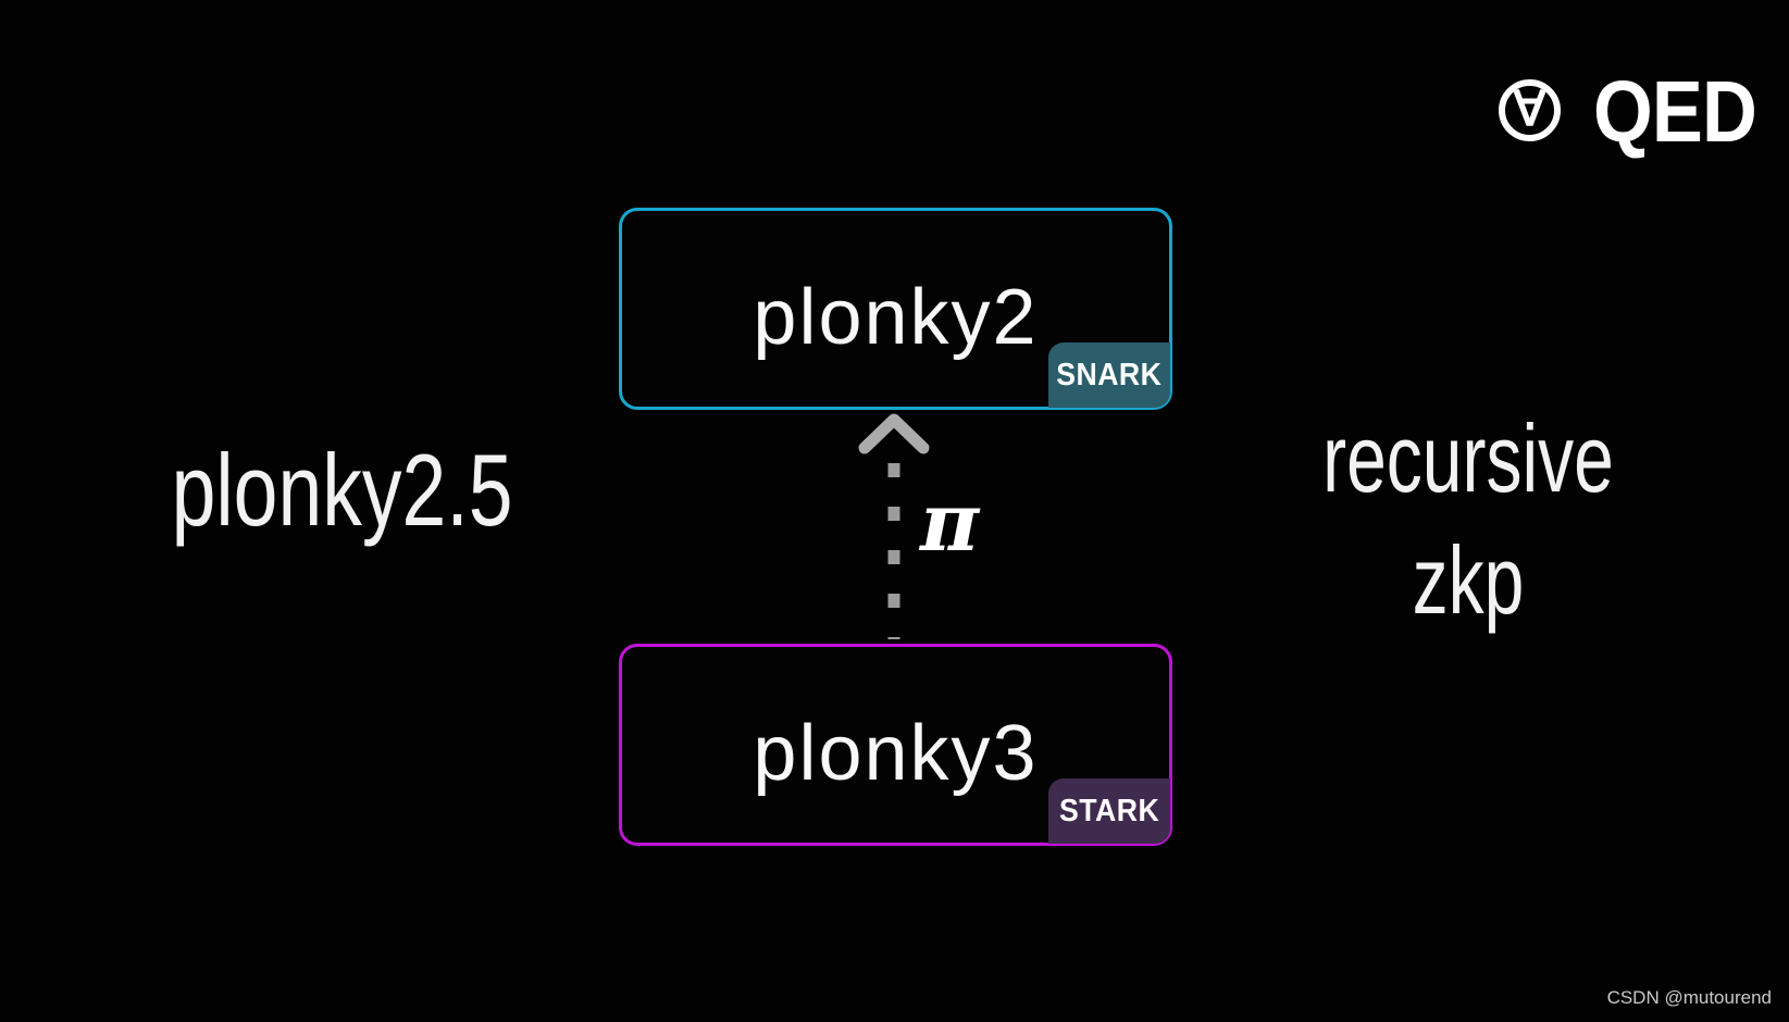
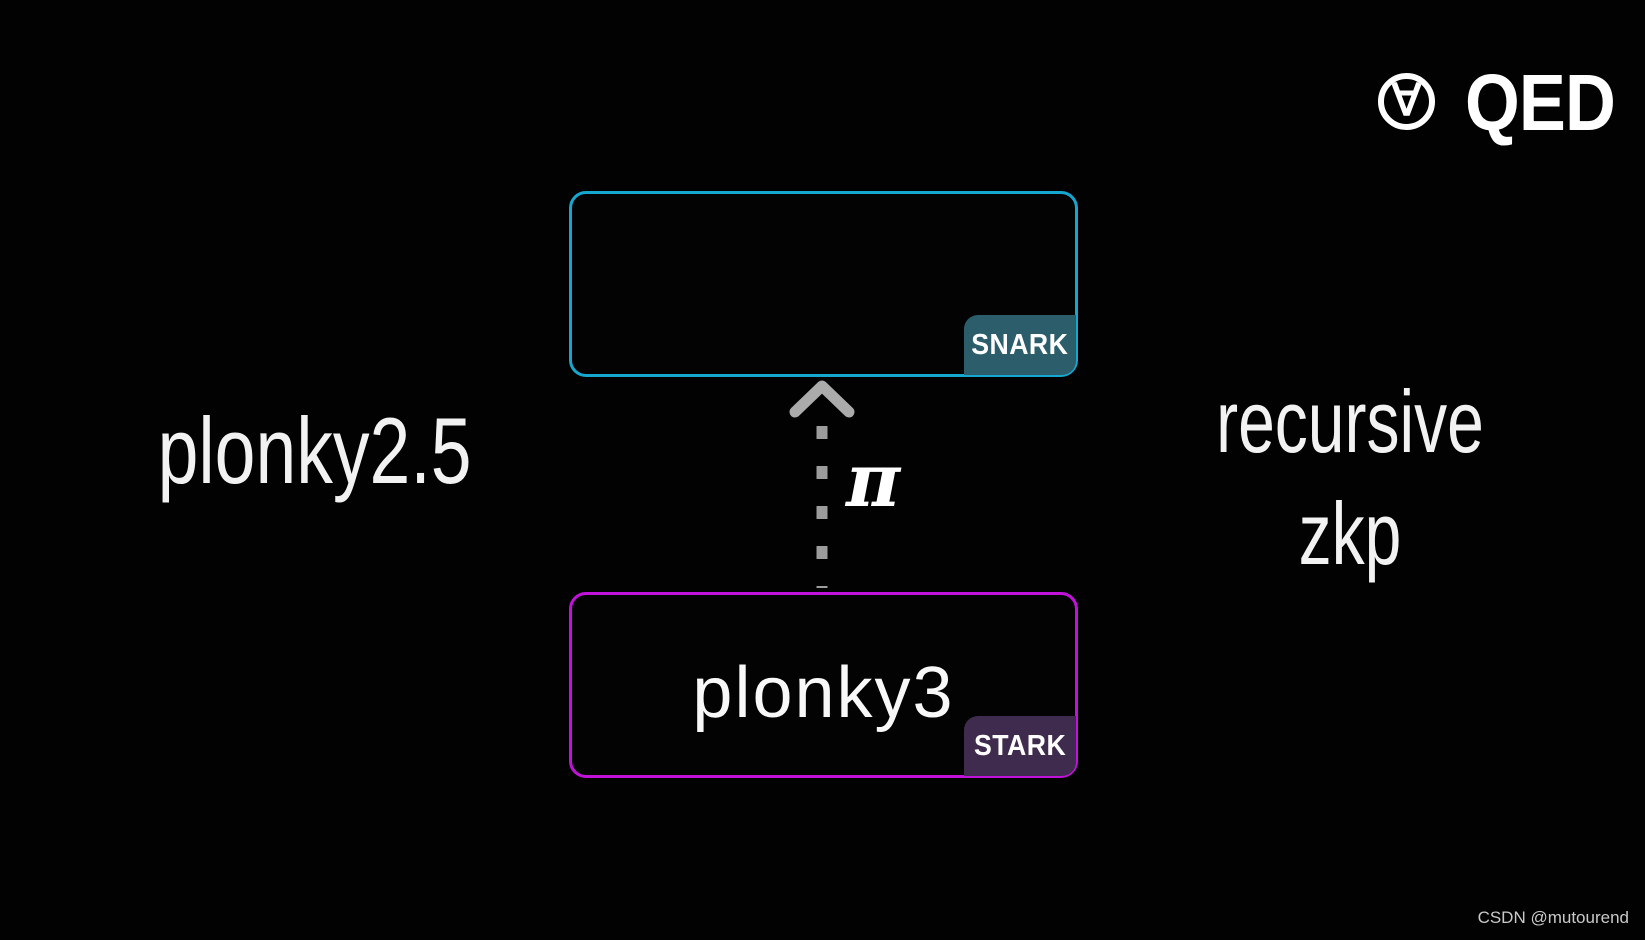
  ∀
  QED
- plonky2
  SNARK
  π
  plonky3
  STARK
  plonky2.5
  recursive
  zkp
  CSDN @mutourend
